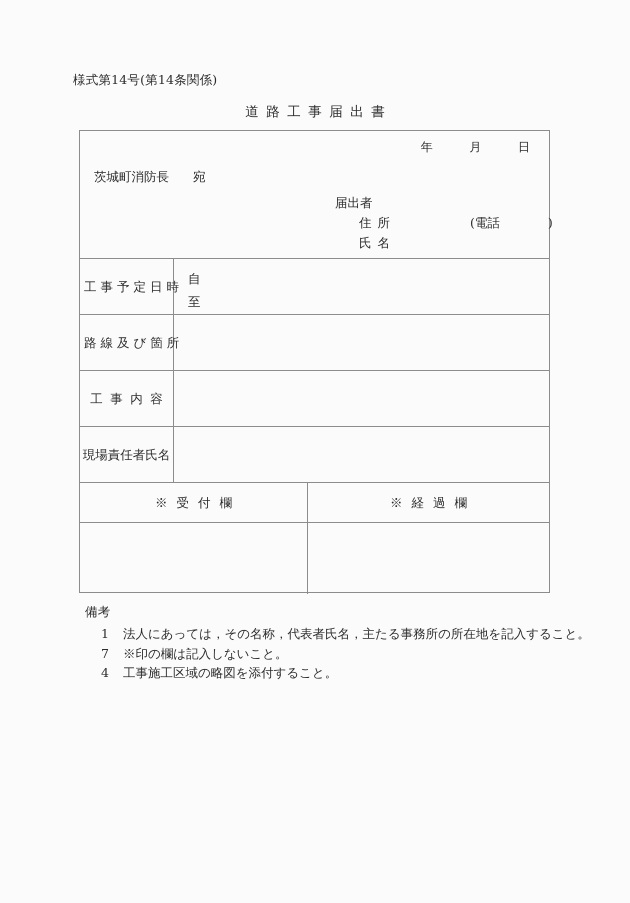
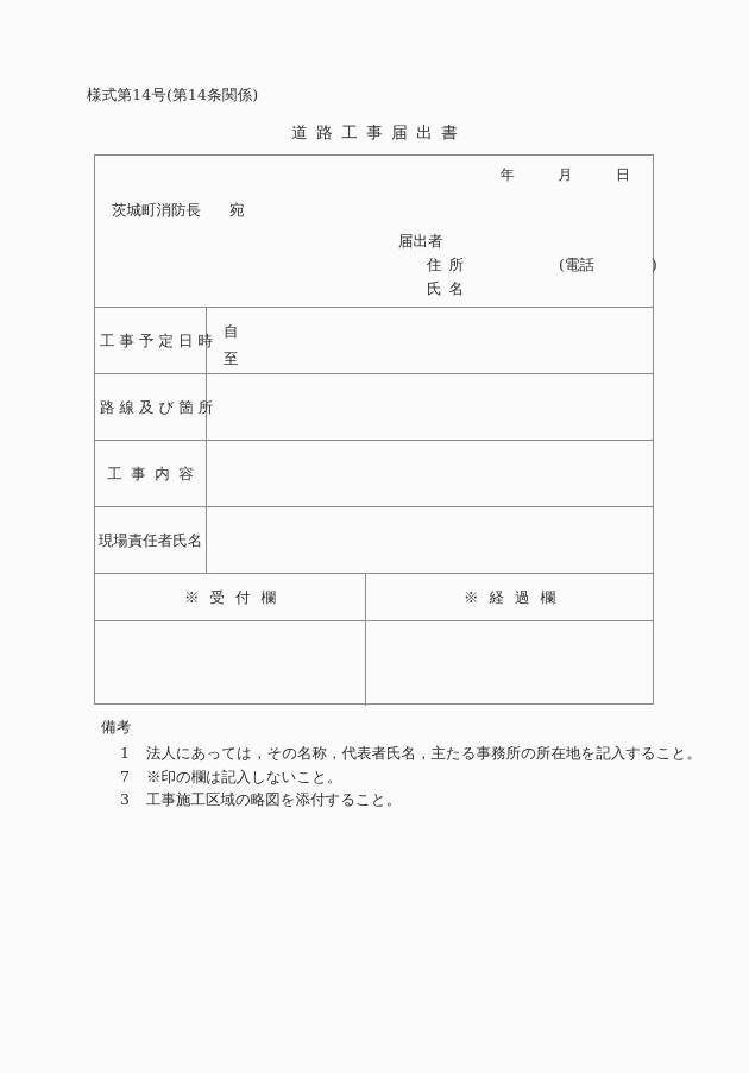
  様式第14号(第14条関係)
  道路工事届出書
  年 月 日
  茨城町消防長 宛
  届出者
  住所 (電話 )
  氏名
  工事予定日時
  自
  至
  路線及び箇所
  工事内容
  現場責任者氏名
  ※受付欄
  ※経過欄
  備考
  1 法人にあっては，その名称，代表者氏名，主たる事務所の所在地を記入すること。
  7 ※印の欄は記入しないこと。
- 4 工事施工区域の略図を添付すること。
+ 3 工事施工区域の略図を添付すること。
